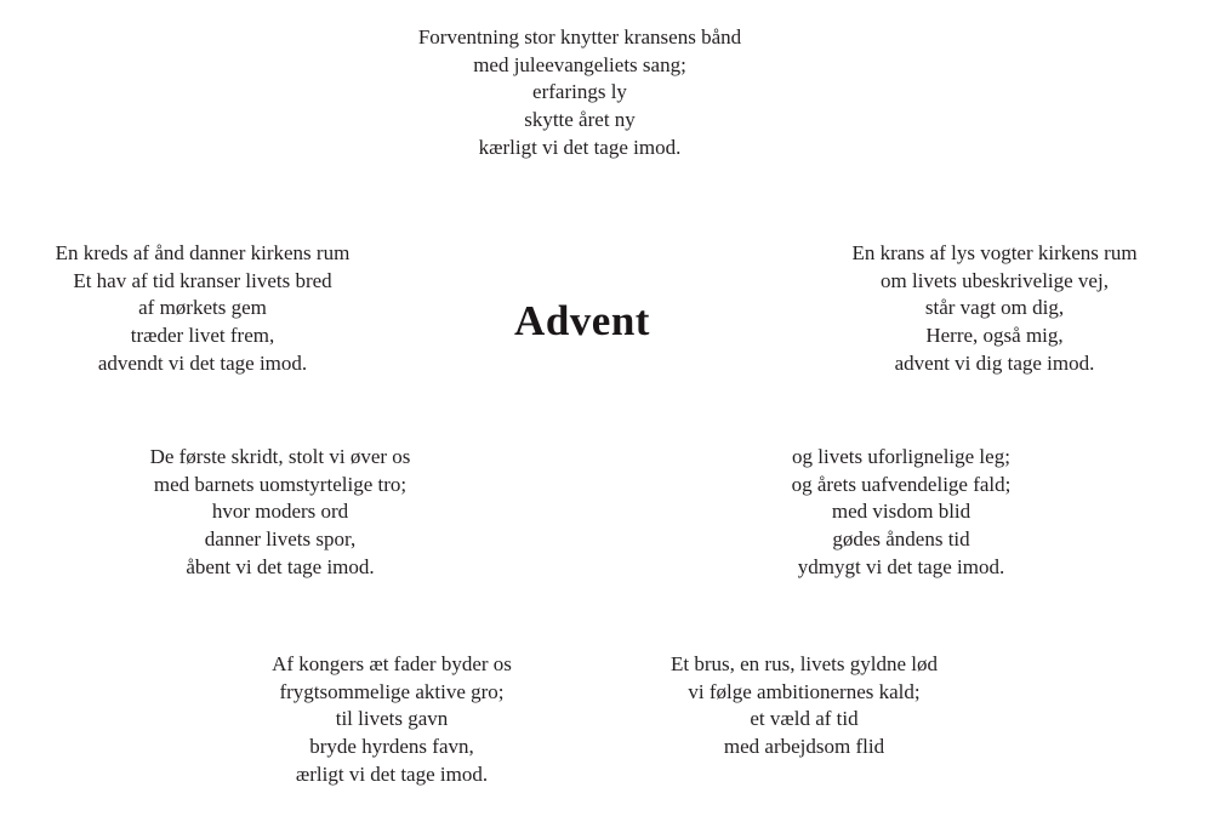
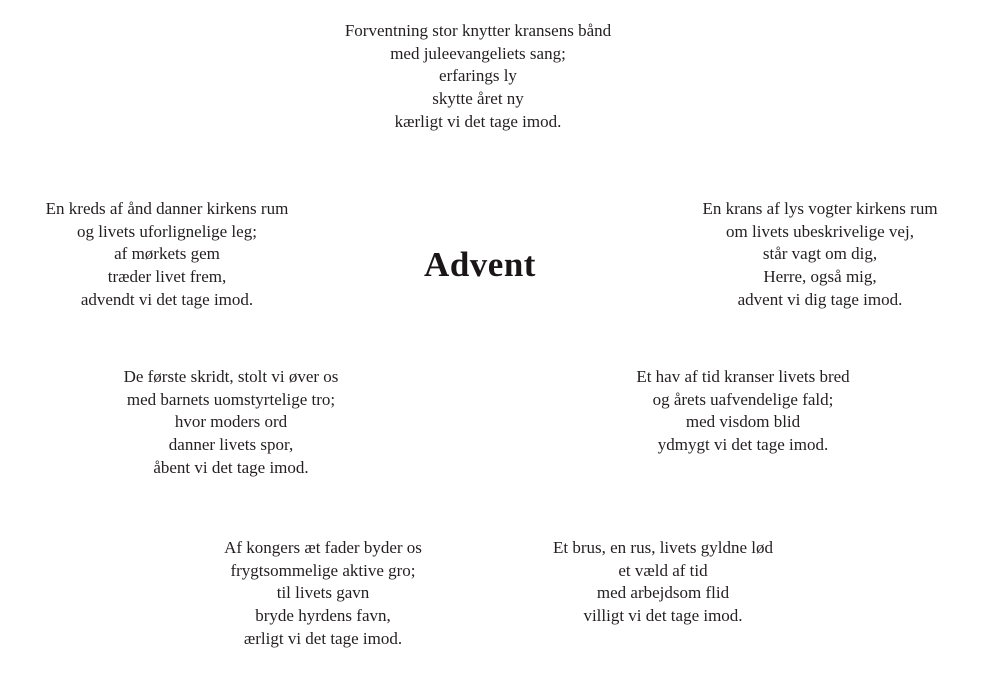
  Advent
  Forventning stor knytter kransens bånd
  med juleevangeliets sang;
  erfarings ly
  skytte året ny
  kærligt vi det tage imod.
  En kreds af ånd danner kirkens rum
- Et hav af tid kranser livets bred
+ og livets uforlignelige leg;
  af mørkets gem
  træder livet frem,
  advendt vi det tage imod.
  En krans af lys vogter kirkens rum
  om livets ubeskrivelige vej,
  står vagt om dig,
  Herre, også mig,
  advent vi dig tage imod.
  De første skridt, stolt vi øver os
  med barnets uomstyrtelige tro;
  hvor moders ord
  danner livets spor,
  åbent vi det tage imod.
- og livets uforlignelige leg;
+ Et hav af tid kranser livets bred
  og årets uafvendelige fald;
  med visdom blid
- gødes åndens tid
  ydmygt vi det tage imod.
  Af kongers æt fader byder os
  frygtsommelige aktive gro;
  til livets gavn
  bryde hyrdens favn,
  ærligt vi det tage imod.
  Et brus, en rus, livets gyldne lød
- vi følge ambitionernes kald;
  et væld af tid
  med arbejdsom flid
+ villigt vi det tage imod.
